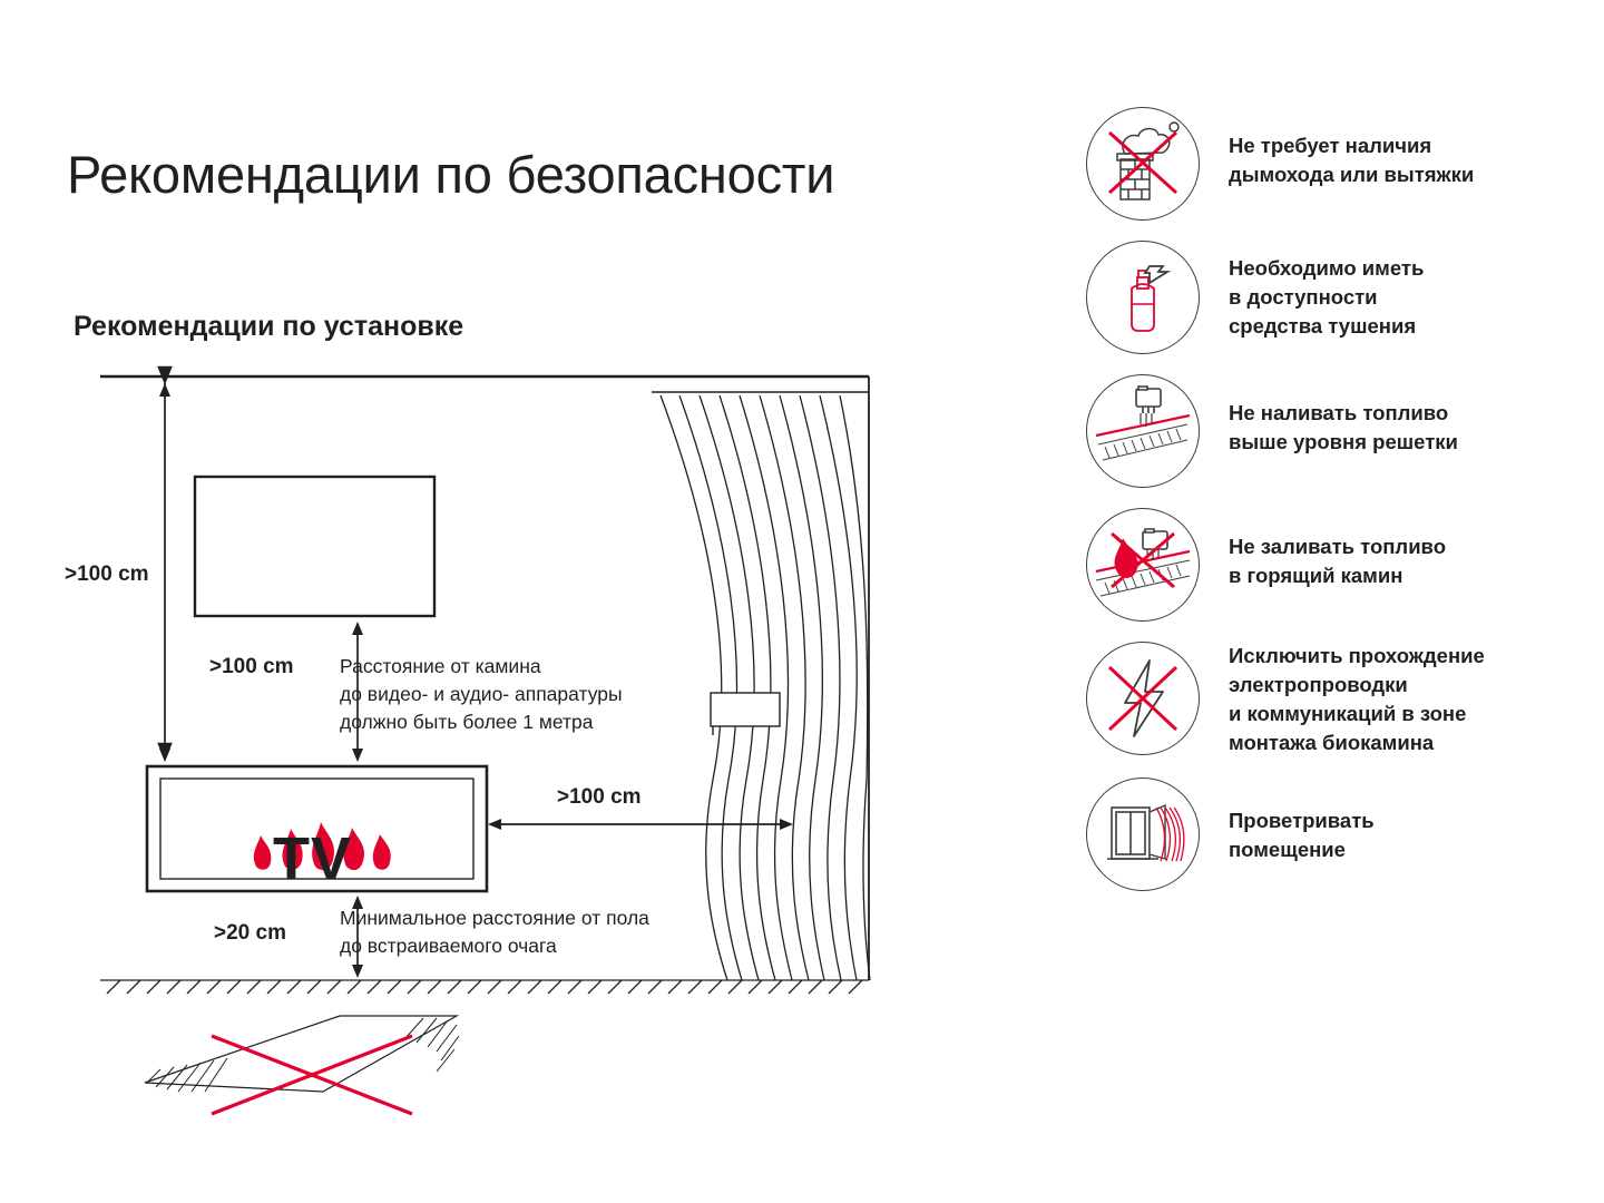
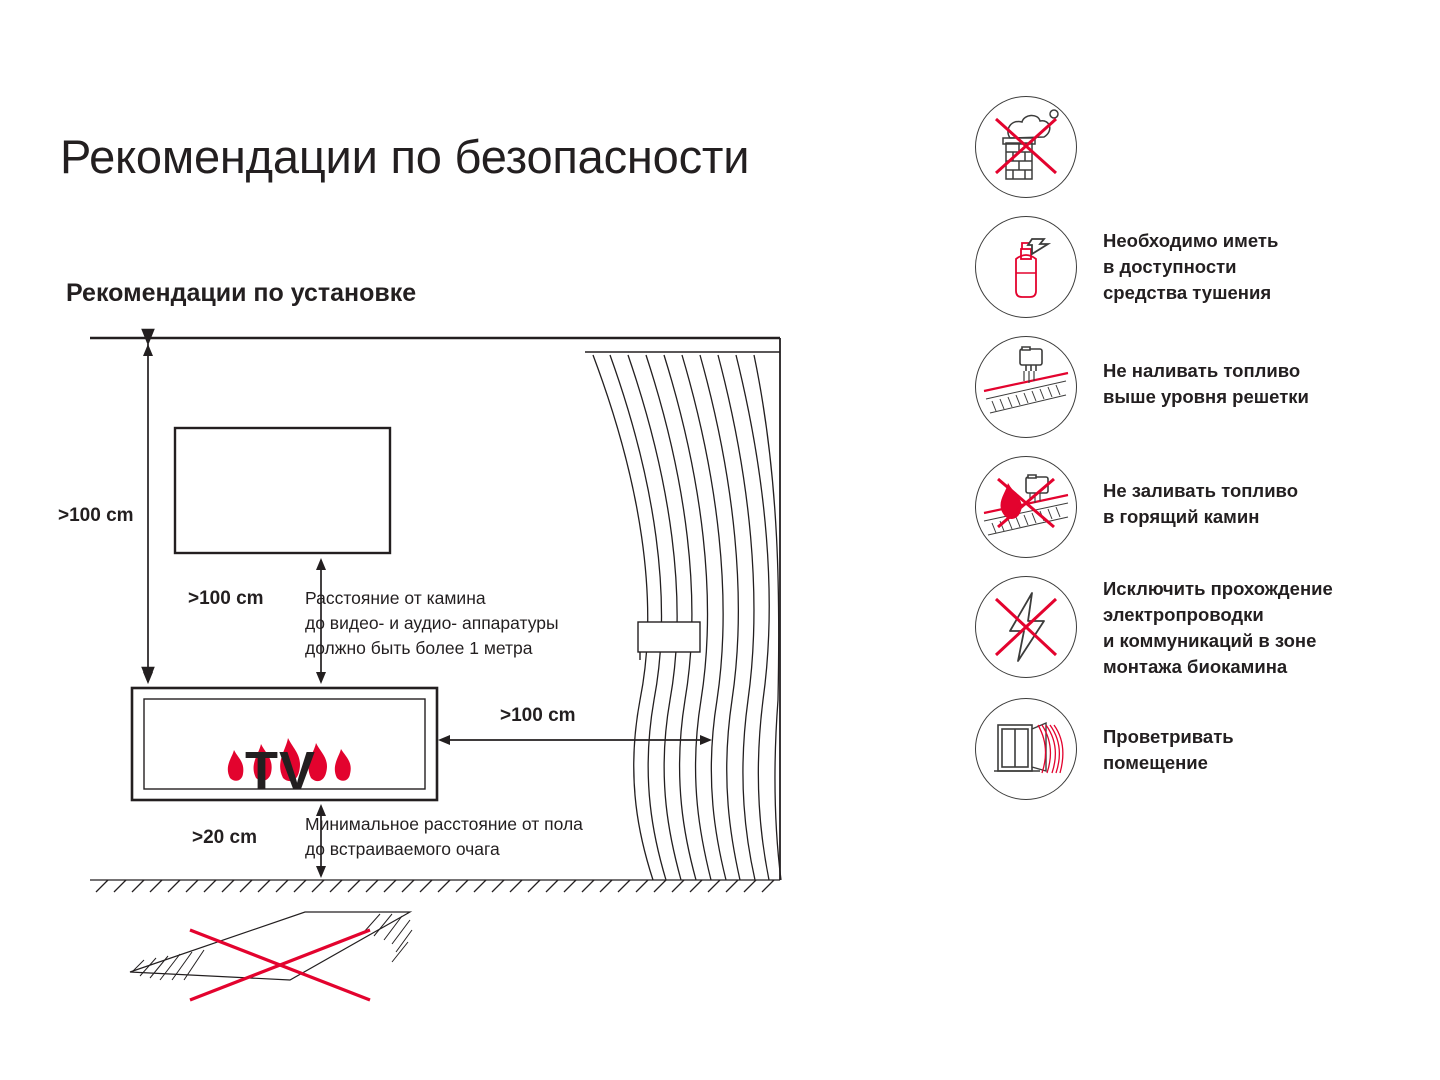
  Рекомендации по безопасности
  Рекомендации по установке
  TV
  >100 cm
  >100 cm
  >100 cm
  >20 cm
  Расстояние от камина
  до видео- и аудио- аппаратуры
  должно быть более 1 метра
  Минимальное расстояние от пола
  до встраиваемого очага
- Не требует наличия
- дымохода или вытяжки
  Необходимо иметь
  в доступности
  средства тушения
  Не наливать топливо
  выше уровня решетки
  Не заливать топливо
  в горящий камин
  Исключить прохождение
  электропроводки
  и коммуникаций в зоне
  монтажа биокамина
  Проветривать
  помещение
